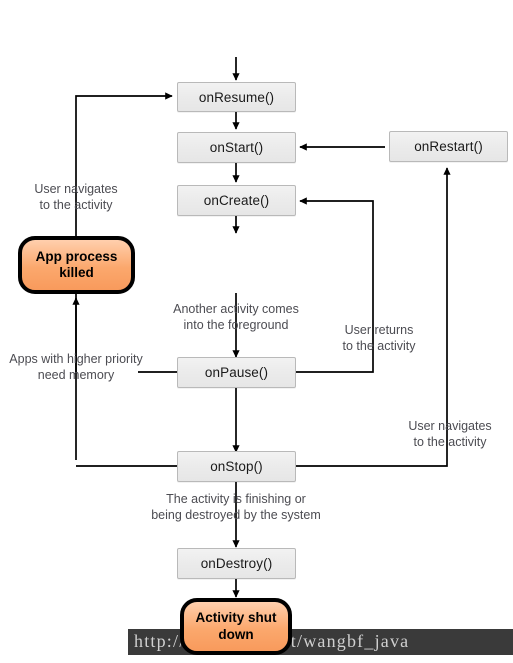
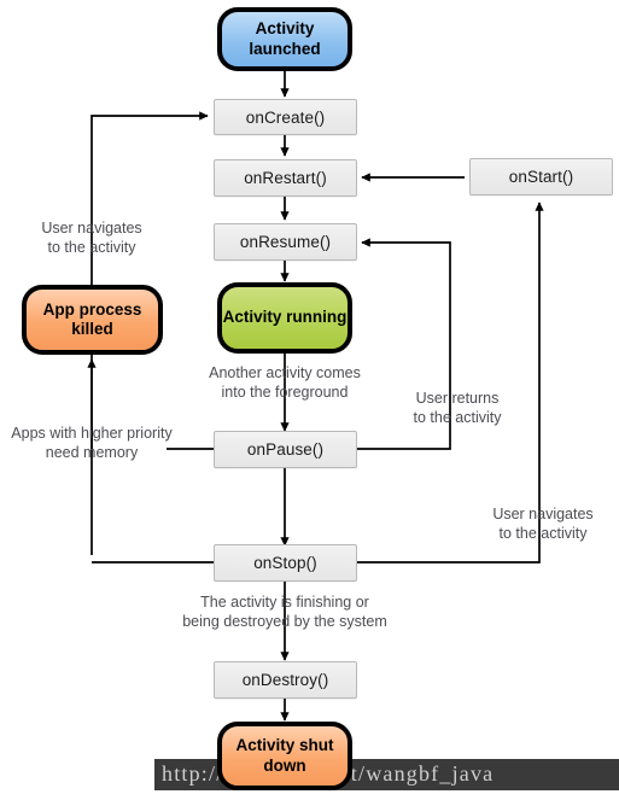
+ Activity launched
+ Activity running
  App process killed
  Activity shut down
- onResume()
+ onCreate()
- onStart()
+ onRestart()
- onCreate()
+ onResume()
  onPause()
  onStop()
  onDestroy()
- onRestart()
+ onStart()
  User navigates
  to the activity
  Another activity comes
  into the foreground
  Apps with higher priority
  need memory
  User returns
  to the activity
  User navigates
  to the activity
  The activity is finishing or
  being destroyed by the system
